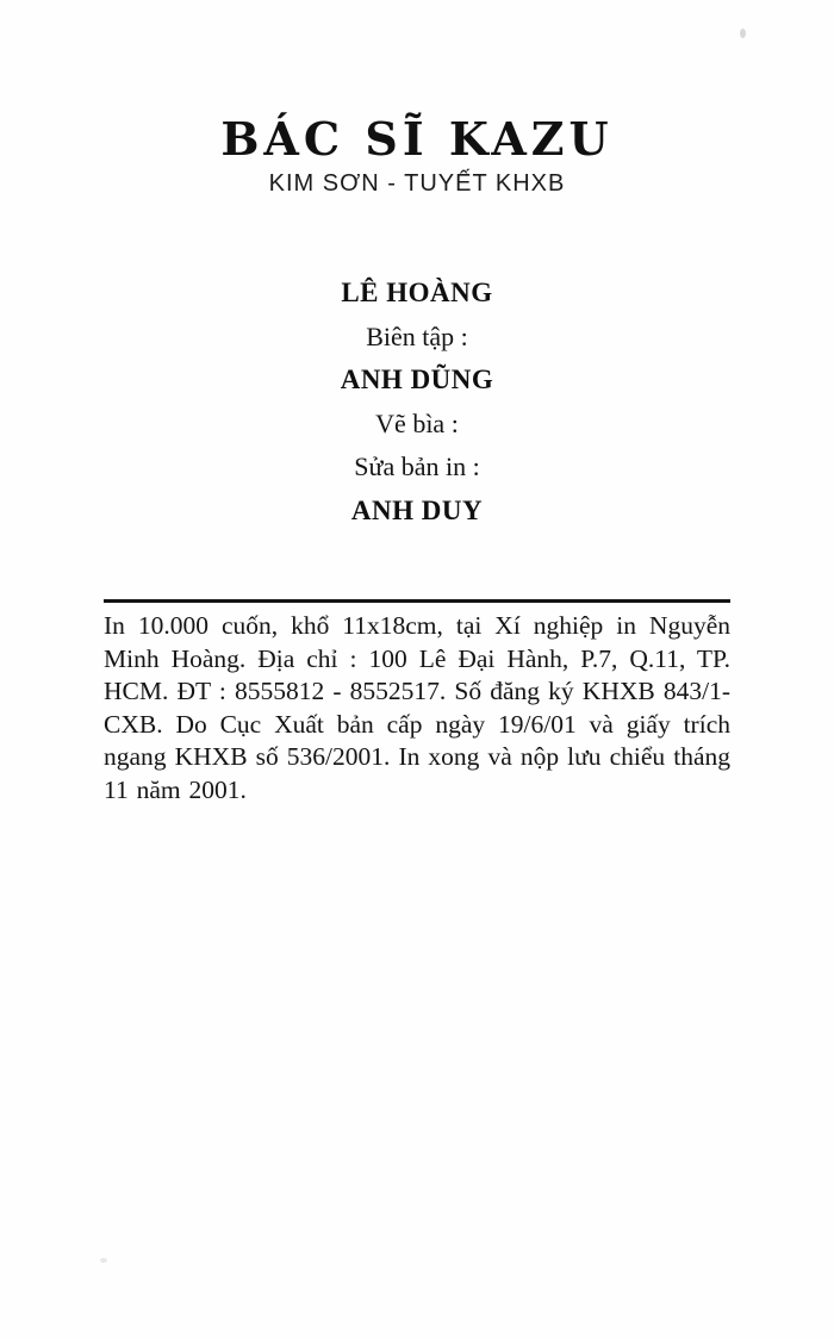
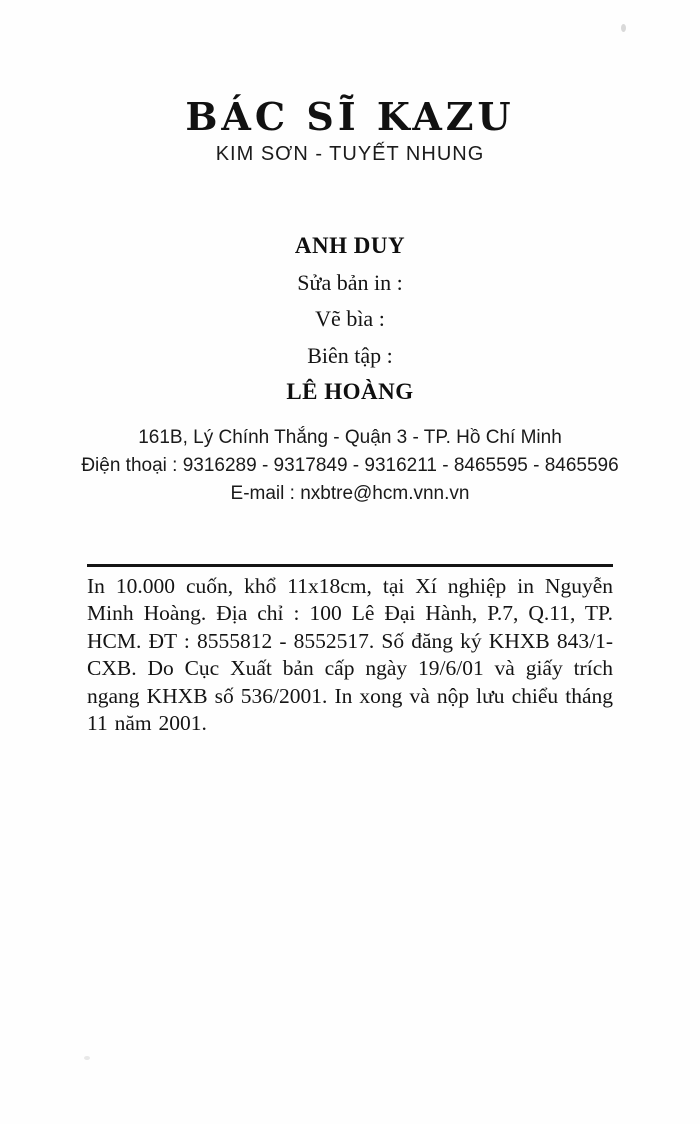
  BÁC SĨ KAZU
- KIM SƠN - TUYẾT KHXB
+ KIM SƠN - TUYẾT NHUNG
- LÊ HOÀNG
+ ANH DUY
- Biên tập :
+ Sửa bản in :
- ANH DŨNG
  Vẽ bìa :
- Sửa bản in :
+ Biên tập :
- ANH DUY
+ LÊ HOÀNG
+ 161B, Lý Chính Thắng - Quận 3 - TP. Hồ Chí Minh
+ Điện thoại : 9316289 - 9317849 - 9316211 - 8465595 - 8465596
+ E-mail : nxbtre@hcm.vnn.vn
  In 10.000 cuốn, khổ 11x18cm, tại Xí nghiệp in Nguyễn Minh Hoàng. Địa chỉ : 100 Lê Đại Hành, P.7, Q.11, TP. HCM. ĐT : 8555812 - 8552517. Số đăng ký KHXB 843/1-CXB. Do Cục Xuất bản cấp ngày 19/6/01 và giấy trích ngang KHXB số 536/2001. In xong và nộp lưu chiểu tháng 11 năm 2001.
